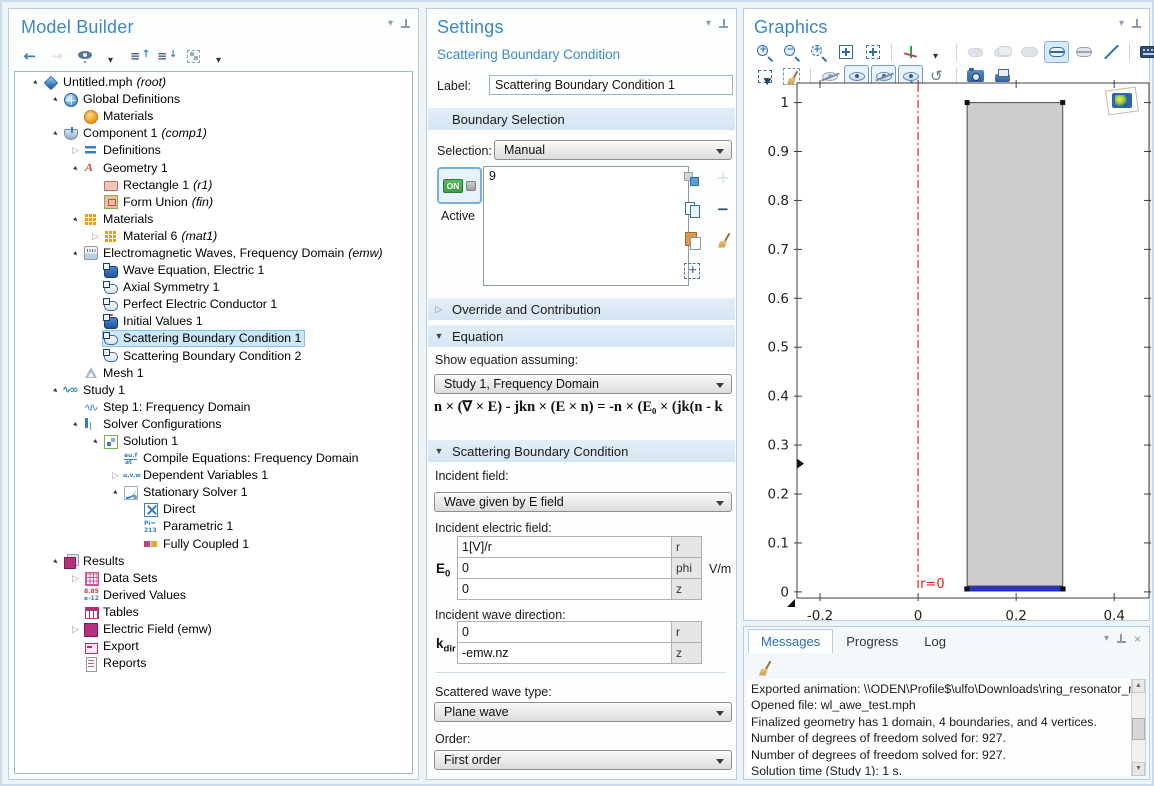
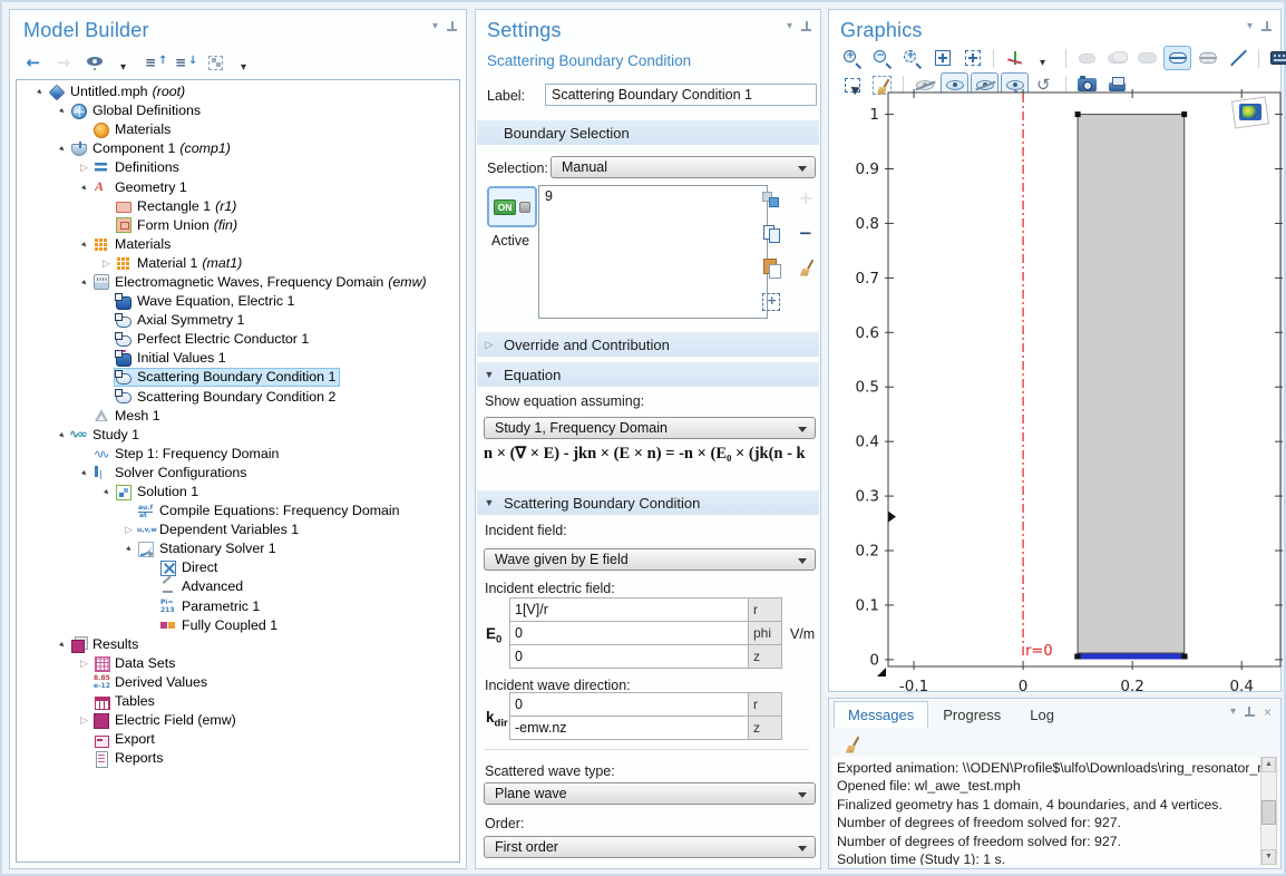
  Model Builder
  ▾
  Untitled.mph (root)
  Global Definitions
  Materials
  Component 1 (comp1)
  ▷
  Definitions
  Geometry 1
  Rectangle 1 (r1)
  Form Union (fin)
  Materials
  ▷
- Material 6 (mat1)
+ Material 1 (mat1)
  Electromagnetic Waves, Frequency Domain (emw)
  Wave Equation, Electric 1
  Axial Symmetry 1
  Perfect Electric Conductor 1
  Initial Values 1
  Scattering Boundary Condition 1
  Scattering Boundary Condition 2
  Mesh 1
  Study 1
  Step 1: Frequency Domain
  Solver Configurations
  Solution 1
  Compile Equations: Frequency Domain
  ▷
  Dependent Variables 1
  Stationary Solver 1
  Direct
+ Advanced
  Parametric 1
  Fully Coupled 1
  Results
  ▷
  Data Sets
  Derived Values
  Tables
  ▷
  Electric Field (emw)
  Export
  Reports
  Settings
  ▾
  Scattering Boundary Condition
  Label:
  Scattering Boundary Condition 1
  Boundary Selection
  Selection:
  Manual
  ON
  Active
  9
  ▷
  Override and Contribution
  ▼
  Equation
  Show equation assuming:
  Study 1, Frequency Domain
  n × (∇ × E) - jkn × (E × n) = -n × (E₀ × (jk(n - k
  ▼
  Scattering Boundary Condition
  Incident field:
  Wave given by E field
  Incident electric field:
  E0
  1[V]/r	r
  0	phi
  0	z
  V/m
  Incident wave direction:
  kdir
  0	r
  -emw.nz	z
  Scattered wave type:
  Plane wave
  Order:
  First order
  Graphics
  ▾
  +
  −
  +
- -0.2
+ -0.1
  0
  0.2
  0.4
  0
  0.1
  0.2
  0.3
  0.4
  0.5
  0.6
  0.7
  0.8
  0.9
  1
  r=0
  Messages
  Progress
  Log
  ▾
  ×
  Exported animation: \\ODEN\Profile$\ulfo\Downloads\ring_resonator_
  Opened file: wl_awe_test.mph
  Finalized geometry has 1 domain, 4 boundaries, and 4 vertices.
  Number of degrees of freedom solved for: 927.
  Number of degrees of freedom solved for: 927.
  Solution time (Study 1): 1 s.
